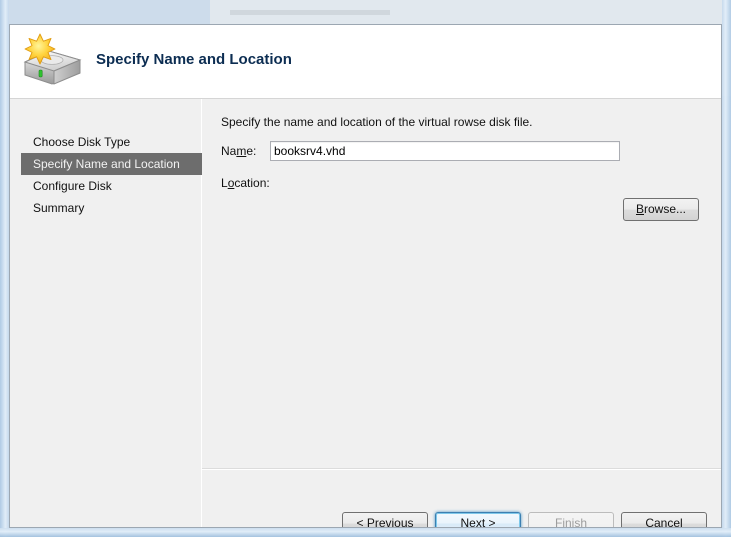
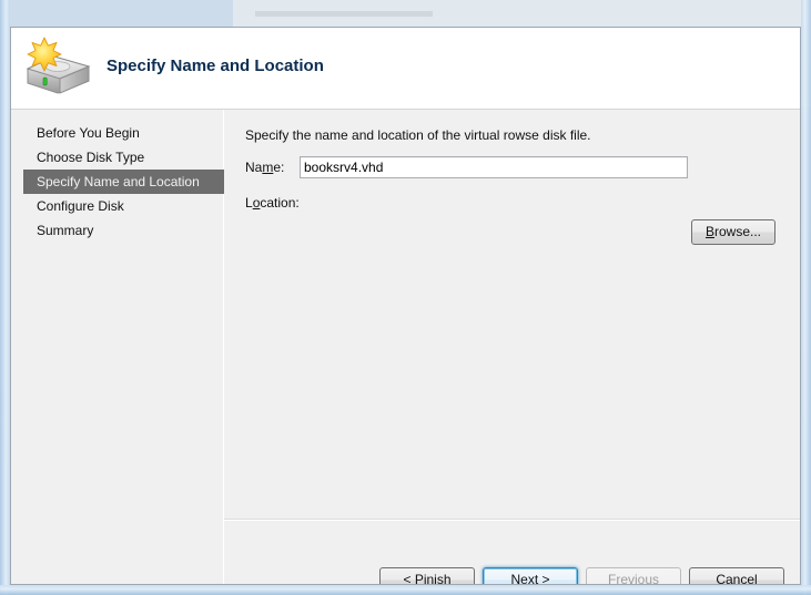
  Specify Name and Location
+ Before You Begin
  Choose Disk Type
  Specify Name and Location
  Configure Disk
  Summary
  Specify the name and location of the virtual rowse disk file.
  Name:
  booksrv4.vhd
  Location:
  Browse...
- < Previous
+ < Pinish
  Next >
- Finish
+ Frevious
  Cancel
